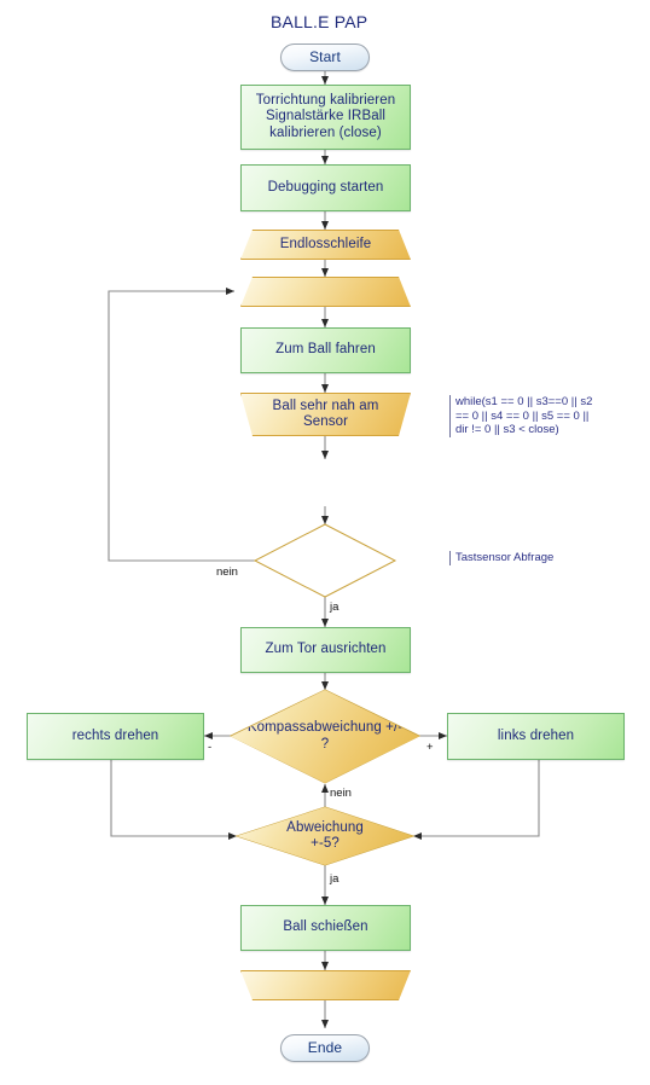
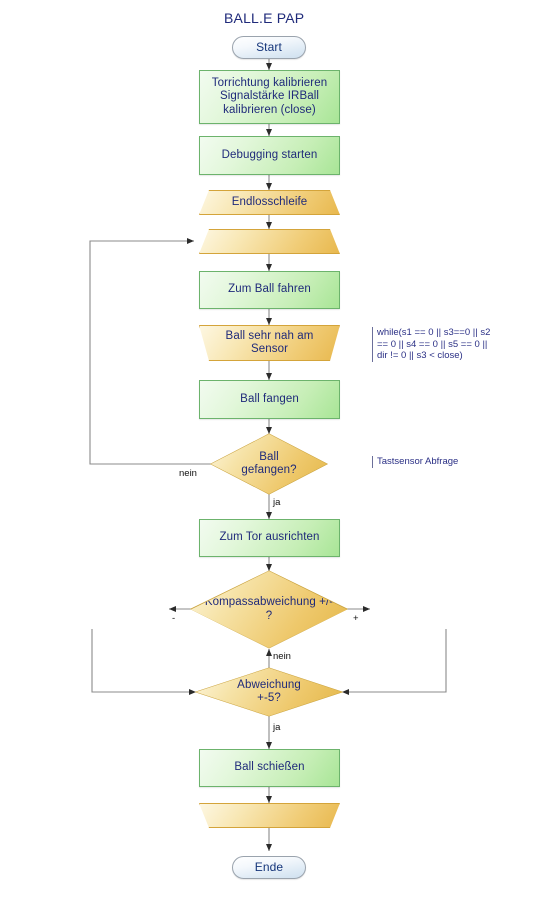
  BALL.E PAP
  Start
  Torrichtung kalibrieren
  Signalstärke IRBall
  kalibrieren (close)
  Debugging starten
  Endlosschleife
  Zum Ball fahren
  Ball sehr nah am
  Sensor
+ Ball fangen
+ Ball
+ gefangen?
  Zum Tor ausrichten
  Kompassabweichung +/-
  ?
- rechts drehen
- links drehen
  Abweichung
  +-5?
  Ball schießen
  Ende
  nein
  ja
  -
  +
  nein
  ja
  while(s1 == 0 || s3==0 || s2
  == 0 || s4 == 0 || s5 == 0 ||
  dir != 0 || s3 < close)
  Tastsensor Abfrage
